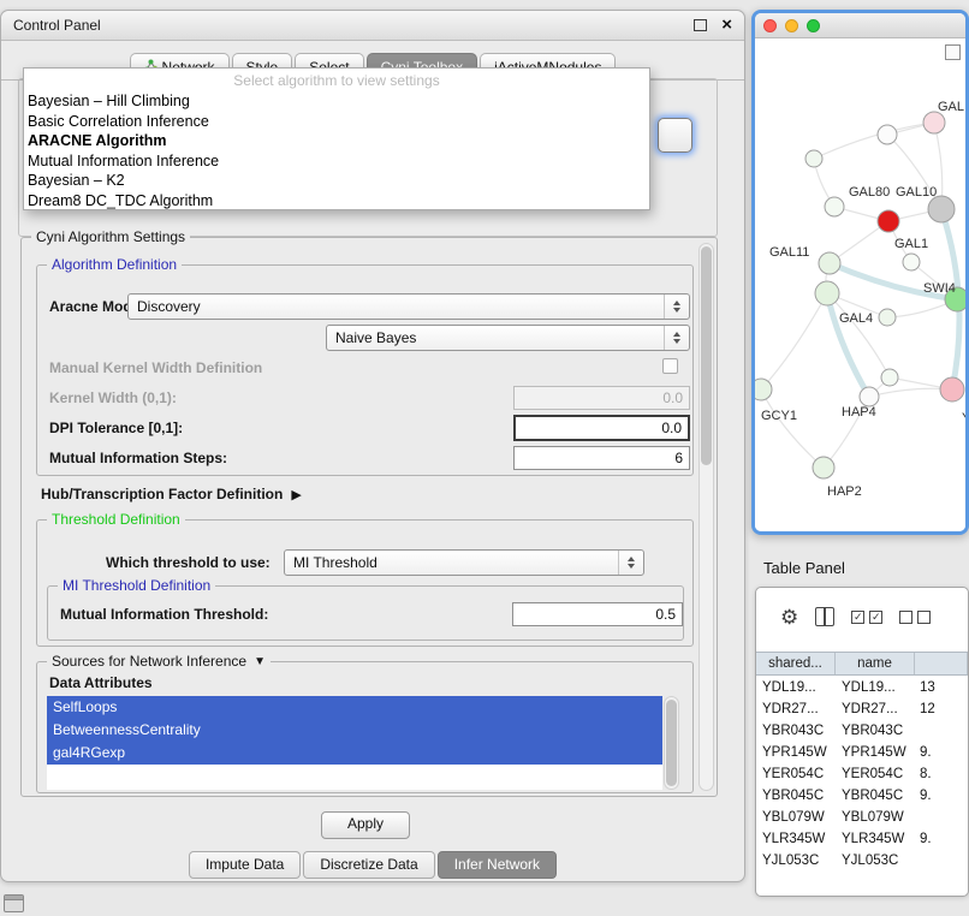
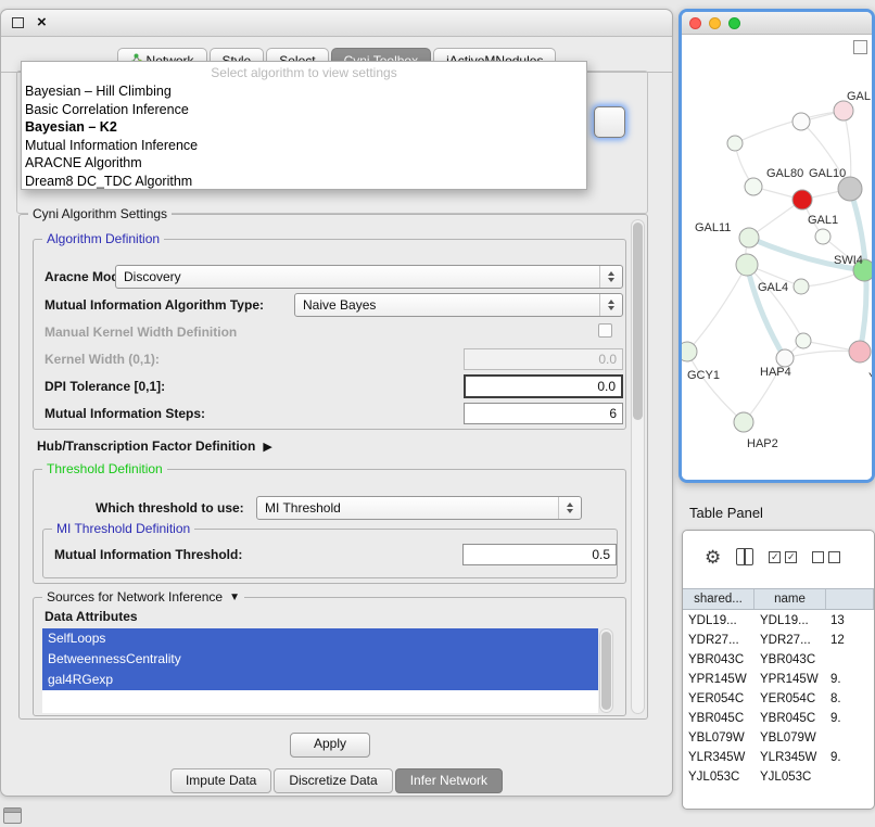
- Control Panel
  ×
  Select algorithm to view settings
  Bayesian – Hill Climbing
  Basic Correlation Inference
- ARACNE Algorithm
+ Bayesian – K2
  Mutual Information Inference
- Bayesian – K2
+ ARACNE Algorithm
  Dream8 DC_TDC Algorithm
  Cyni Algorithm Settings
  Algorithm Definition
  Aracne Mo
  Discovery
+ Mutual Information Algorithm Type:
  Naive Bayes
  Manual Kernel Width Definition
  Kernel Width (0,1):
  0.0
  DPI Tolerance [0,1]:
  0.0
  Mutual Information Steps:
  6
  Hub/Transcription Factor Definition
  ▶
  Threshold Definition
  Which threshold to use:
  MI Threshold
  MI Threshold Definition
  Mutual Information Threshold:
  0.5
  Sources for Network Inference
  ▼
  Data Attributes
  SelfLoops
  BetweennessCentrality
  gal4RGexp
  Apply
  Impute Data
  Discretize Data
  Infer Network
  GAL
  GAL80
  GAL10
  GAL11
  GAL1
  SWI4
  GAL4
  GCY1
  HAP4
  HAP2
  Table Panel
  ⚙
  ✓
  ✓
  shared...
  name
  YDL19...
  YDL19...
  13
  YDR27...
  YDR27...
  12
  YBR043C
  YBR043C
  YPR145W
  YPR145W
  9.
  YER054C
  YER054C
  8.
  YBR045C
  YBR045C
  9.
  YBL079W
  YBL079W
  YLR345W
  YLR345W
  9.
  YJL053C
  YJL053C
